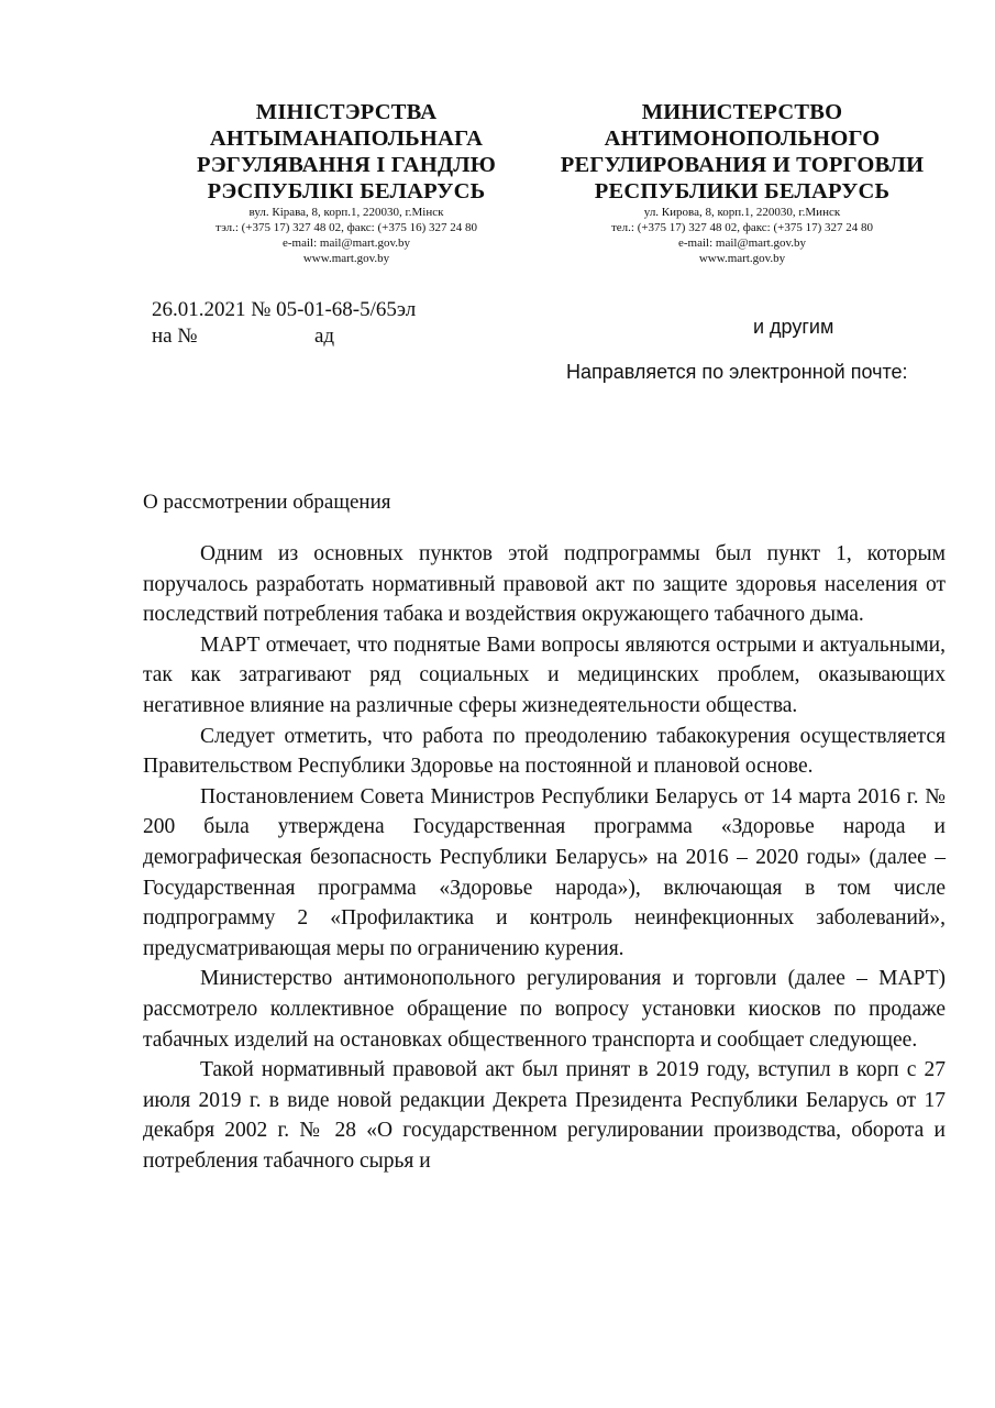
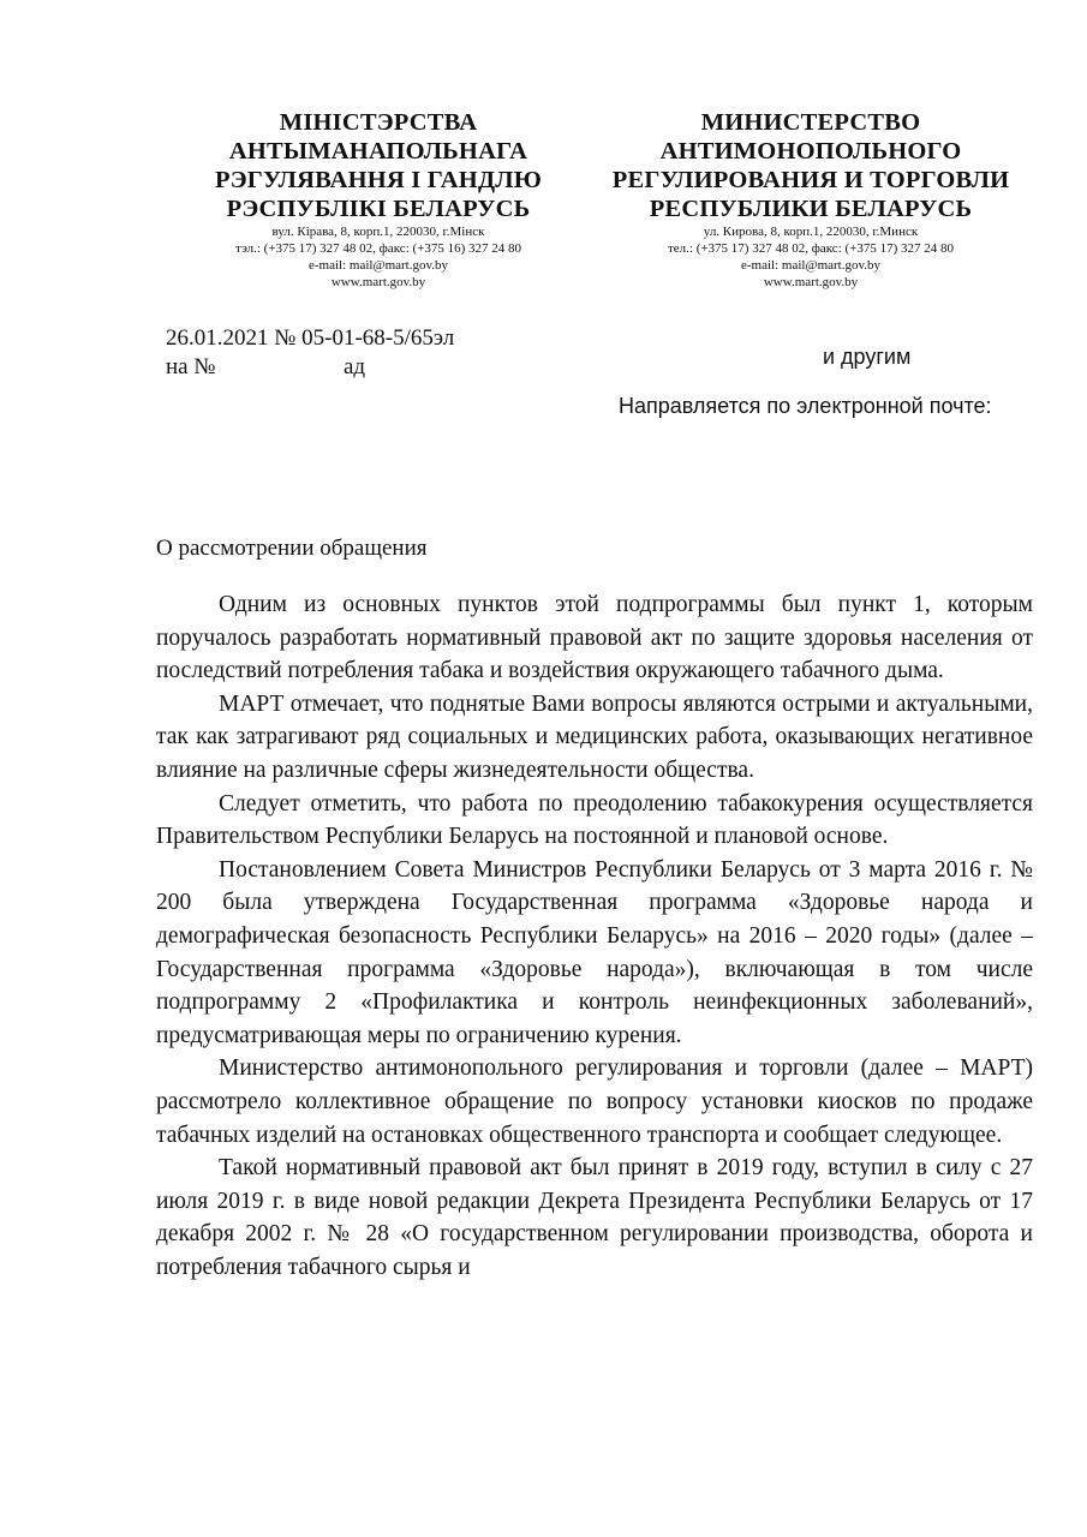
  МІНІСТЭРСТВА
  АНТЫМАНАПОЛЬНАГА
  РЭГУЛЯВАННЯ І ГАНДЛЮ
  РЭСПУБЛІКІ БЕЛАРУСЬ
  вул. Кірава, 8, корп.1, 220030, г.Мінск
  тэл.: (+375 17) 327 48 02, факс: (+375 16) 327 24 80
  e-mail: mail@mart.gov.by
  www.mart.gov.by
  МИНИСТЕРСТВО
  АНТИМОНОПОЛЬНОГО
  РЕГУЛИРОВАНИЯ И ТОРГОВЛИ
  РЕСПУБЛИКИ БЕЛАРУСЬ
  ул. Кирова, 8, корп.1, 220030, г.Минск
  тел.: (+375 17) 327 48 02, факс: (+375 17) 327 24 80
  e-mail: mail@mart.gov.by
  www.mart.gov.by
  26.01.2021 № 05-01-68-5/65эл
  на №
  ад
  и другим
  Направляется по электронной почте:
  О рассмотрении обращения
  Одним из основных пунктов этой подпрограммы был пункт 1, которым поручалось разработать нормативный правовой акт по защите здоровья населения от последствий потребления табака и воздействия окружающего табачного дыма.
- МАРТ отмечает, что поднятые Вами вопросы являются острыми и актуальными, так как затрагивают ряд социальных и медицинских проблем, оказывающих негативное влияние на различные сферы жизнедеятельности общества.
+ МАРТ отмечает, что поднятые Вами вопросы являются острыми и актуальными, так как затрагивают ряд социальных и медицинских работа, оказывающих негативное влияние на различные сферы жизнедеятельности общества.
- Следует отметить, что работа по преодолению табакокурения осуществляется Правительством Республики Здоровье на постоянной и плановой основе.
+ Следует отметить, что работа по преодолению табакокурения осуществляется Правительством Республики Беларусь на постоянной и плановой основе.
- Постановлением Совета Министров Республики Беларусь от 14 марта 2016 г. № 200 была утверждена Государственная программа «Здоровье народа и демографическая безопасность Республики Беларусь» на 2016 – 2020 годы» (далее – Государственная программа «Здоровье народа»), включающая в том числе подпрограмму 2 «Профилактика и контроль неинфекционных заболеваний», предусматривающая меры по ограничению курения.
+ Постановлением Совета Министров Республики Беларусь от 3 марта 2016 г. № 200 была утверждена Государственная программа «Здоровье народа и демографическая безопасность Республики Беларусь» на 2016 – 2020 годы» (далее – Государственная программа «Здоровье народа»), включающая в том числе подпрограмму 2 «Профилактика и контроль неинфекционных заболеваний», предусматривающая меры по ограничению курения.
  Министерство антимонопольного регулирования и торговли (далее – МАРТ) рассмотрело коллективное обращение по вопросу установки киосков по продаже табачных изделий на остановках общественного транспорта и сообщает следующее.
- Такой нормативный правовой акт был принят в 2019 году, вступил в корп с 27 июля 2019 г. в виде новой редакции Декрета Президента Республики Беларусь от 17 декабря 2002 г. № 28 «О государственном регулировании производства, оборота и потребления табачного сырья и
+ Такой нормативный правовой акт был принят в 2019 году, вступил в силу с 27 июля 2019 г. в виде новой редакции Декрета Президента Республики Беларусь от 17 декабря 2002 г. № 28 «О государственном регулировании производства, оборота и потребления табачного сырья и
